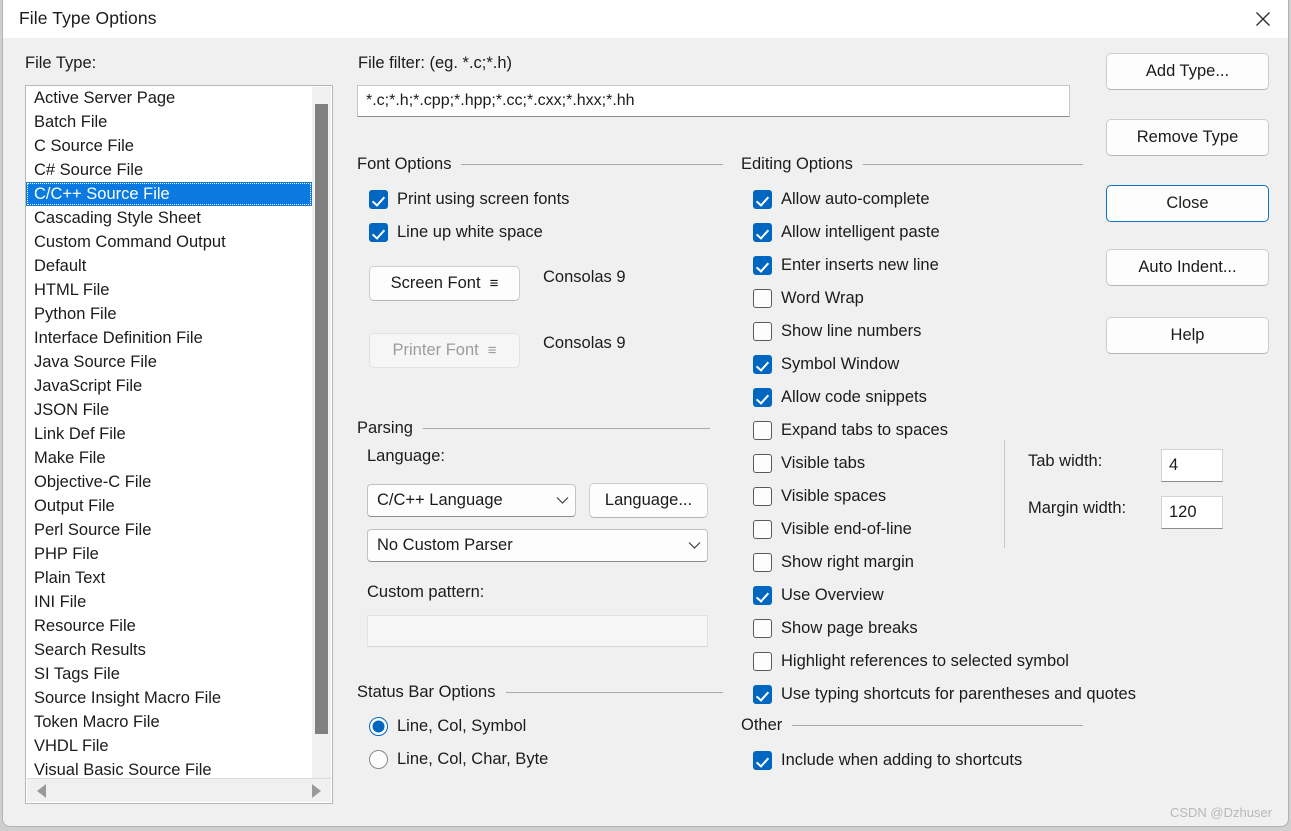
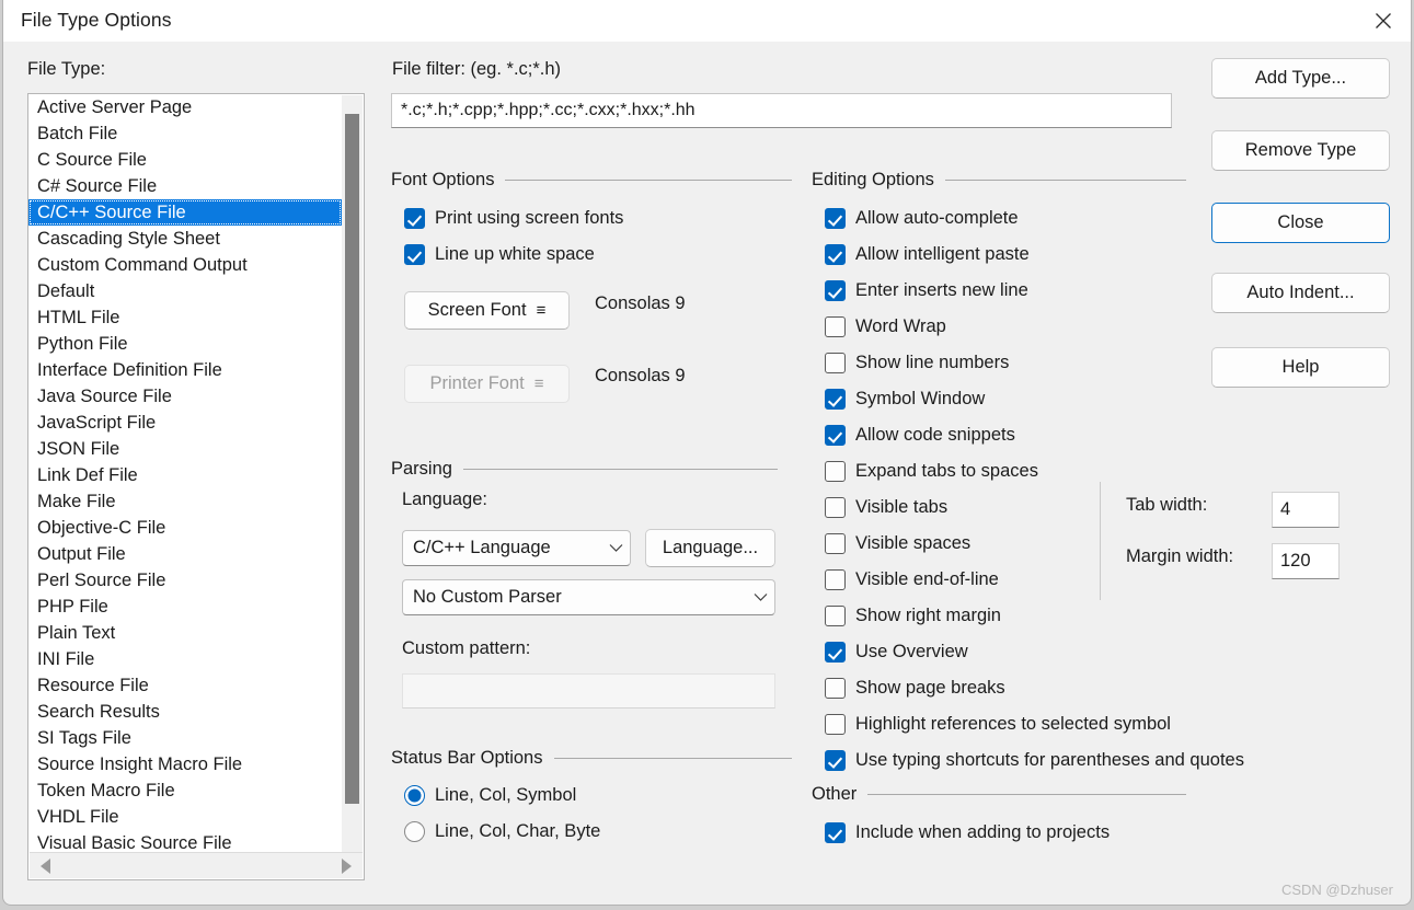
  File Type Options
  File Type:
  Active Server Page
  Batch File
  C Source File
  C# Source File
  C/C++ Source File
  Cascading Style Sheet
  Custom Command Output
  Default
  HTML File
  Python File
  Interface Definition File
  Java Source File
  JavaScript File
  JSON File
  Link Def File
  Make File
  Objective-C File
  Output File
  Perl Source File
  PHP File
  Plain Text
  INI File
  Resource File
  Search Results
  SI Tags File
  Source Insight Macro File
  Token Macro File
  VHDL File
  Visual Basic Source File
  File filter: (eg. *.c;*.h)
  *.c;*.h;*.cpp;*.hpp;*.cc;*.cxx;*.hxx;*.hh
  Font Options
  Print using screen fonts
  Line up white space
  Screen Font
  ≡
  Consolas 9
  Printer Font
  ≡
  Consolas 9
  Parsing
  Language:
  C/C++ Language
  Language...
  No Custom Parser
  Custom pattern:
  Status Bar Options
  Line, Col, Symbol
  Line, Col, Char, Byte
  Editing Options
  Allow auto-complete
  Allow intelligent paste
  Enter inserts new line
  Word Wrap
  Show line numbers
  Symbol Window
  Allow code snippets
  Expand tabs to spaces
  Visible tabs
  Visible spaces
  Visible end-of-line
  Show right margin
  Use Overview
  Show page breaks
  Highlight references to selected symbol
  Use typing shortcuts for parentheses and quotes
  Tab width:
  4
  Margin width:
  120
  Other
- Include when adding to shortcuts
+ Include when adding to projects
  Add Type...
  Remove Type
  Close
  Auto Indent...
  Help
  CSDN @Dzhuser
